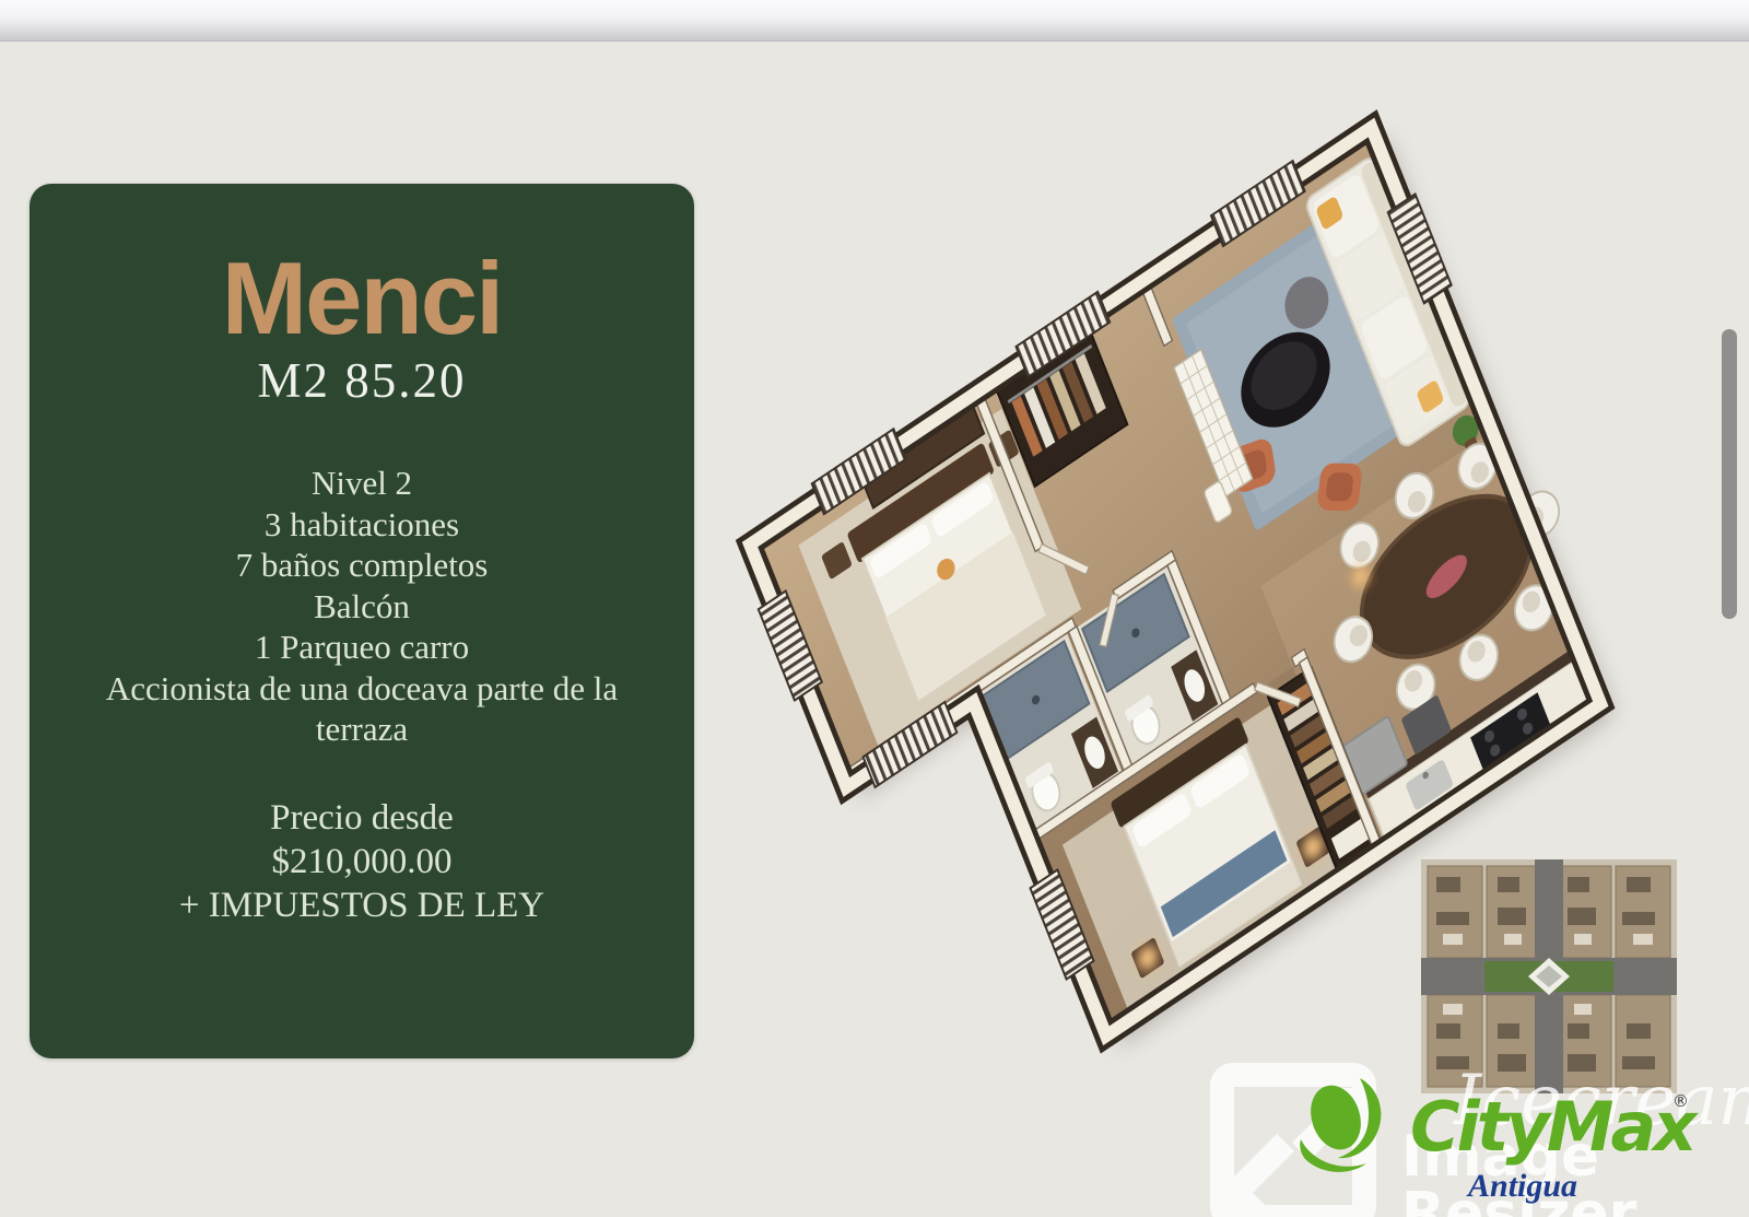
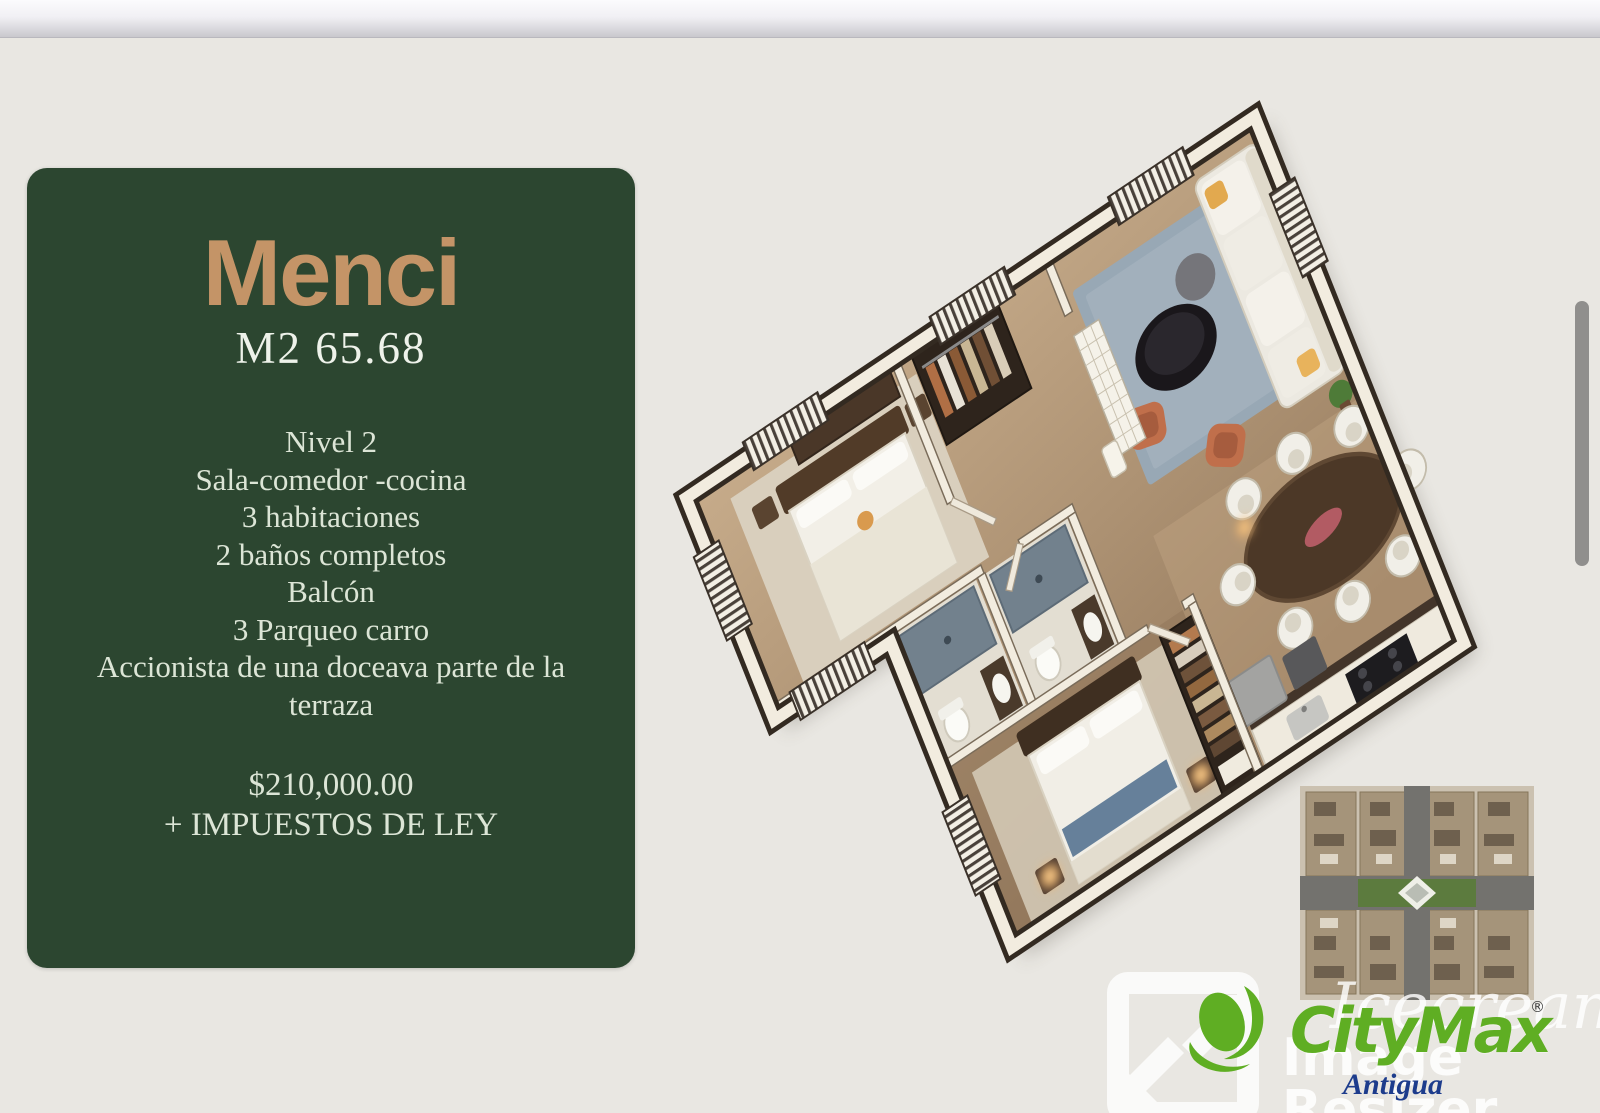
  Menci
- M2 85.20
+ M2 65.68
  Nivel 2
+ Sala-comedor -cocina
  3 habitaciones
- 7 baños completos
+ 2 baños completos
  Balcón
- 1 Parqueo carro
+ 3 Parqueo carro
  Accionista de una doceava parte de la terraza
- Precio desde
  $210,000.00
  + IMPUESTOS DE LEY
  Icecrea
  Image Resizer
  CityMax
  ®
  Antigua
